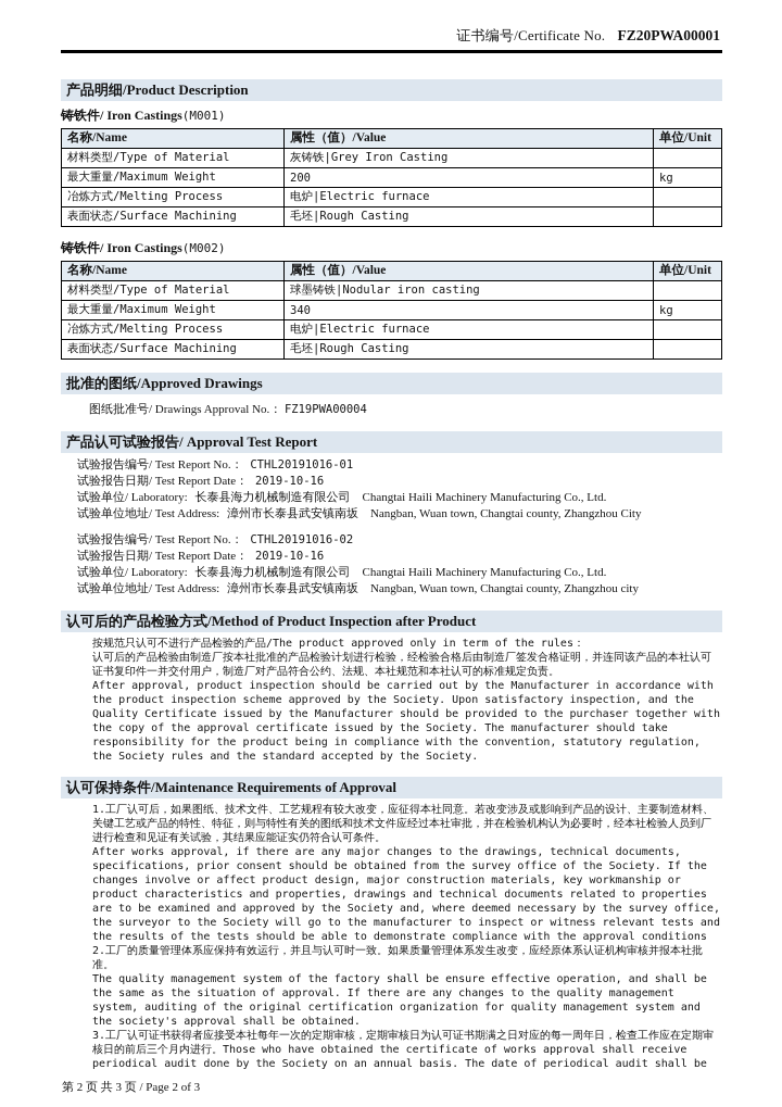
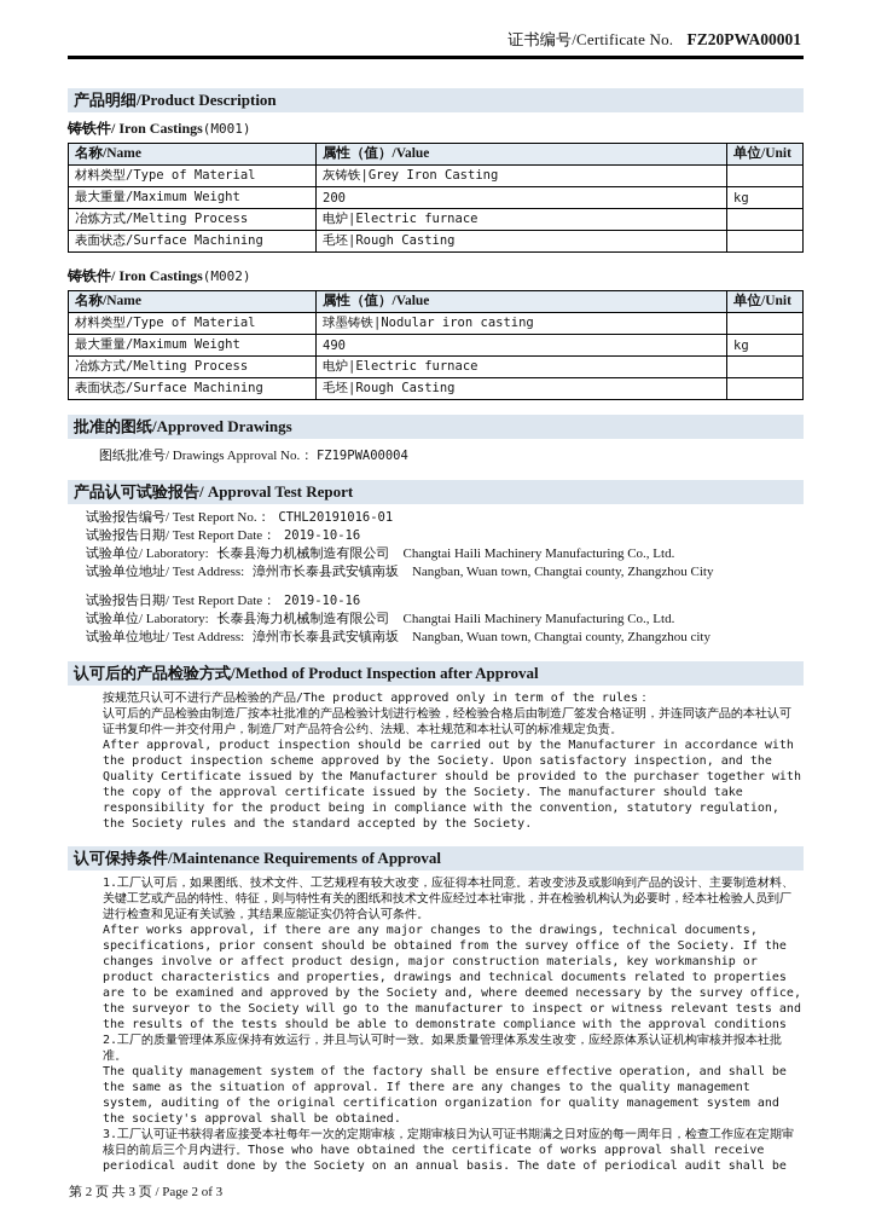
  证书编号/Certificate No. FZ20PWA00001
  产品明细/Product Description
  铸铁件/ Iron Castings(M001)
  名称/Name	属性（值）/Value	单位/Unit
  材料类型/Type of Material	灰铸铁|Grey Iron Casting
  最大重量/Maximum Weight	200	kg
  冶炼方式/Melting Process	电炉|Electric furnace
  表面状态/Surface Machining	毛坯|Rough Casting
  铸铁件/ Iron Castings(M002)
  名称/Name	属性（值）/Value	单位/Unit
  材料类型/Type of Material	球墨铸铁|Nodular iron casting
- 最大重量/Maximum Weight	340	kg
+ 最大重量/Maximum Weight	490	kg
  冶炼方式/Melting Process	电炉|Electric furnace
  表面状态/Surface Machining	毛坯|Rough Casting
  批准的图纸/Approved Drawings
  图纸批准号/ Drawings Approval No.： FZ19PWA00004
  产品认可试验报告/ Approval Test Report
  试验报告编号/ Test Report No.： CTHL20191016-01
  试验报告日期/ Test Report Date： 2019-10-16
  试验单位/ Laboratory: 长泰县海力机械制造有限公司 Changtai Haili Machinery Manufacturing Co., Ltd.
  试验单位地址/ Test Address: 漳州市长泰县武安镇南坂 Nangban, Wuan town, Changtai county, Zhangzhou City
- 试验报告编号/ Test Report No.： CTHL20191016-02
  试验报告日期/ Test Report Date： 2019-10-16
  试验单位/ Laboratory: 长泰县海力机械制造有限公司 Changtai Haili Machinery Manufacturing Co., Ltd.
  试验单位地址/ Test Address: 漳州市长泰县武安镇南坂 Nangban, Wuan town, Changtai county, Zhangzhou city
- 认可后的产品检验方式/Method of Product Inspection after Product
+ 认可后的产品检验方式/Method of Product Inspection after Approval
  按规范只认可不进行产品检验的产品/The product approved only in term of the rules：
  认可后的产品检验由制造厂按本社批准的产品检验计划进行检验，经检验合格后由制造厂签发合格证明，并连同该产品的本社认可证书复印件一并交付用户，制造厂对产品符合公约、法规、本社规范和本社认可的标准规定负责。
  After approval, product inspection should be carried out by the Manufacturer in accordance with the product inspection scheme approved by the Society. Upon satisfactory inspection, and the Quality Certificate issued by the Manufacturer should be provided to the purchaser together with the copy of the approval certificate issued by the Society. The manufacturer should take responsibility for the product being in compliance with the convention, statutory regulation, the Society rules and the standard accepted by the Society.
  认可保持条件/Maintenance Requirements of Approval
  1.工厂认可后，如果图纸、技术文件、工艺规程有较大改变，应征得本社同意。若改变涉及或影响到产品的设计、主要制造材料、关键工艺或产品的特性、特征，则与特性有关的图纸和技术文件应经过本社审批，并在检验机构认为必要时，经本社检验人员到厂进行检查和见证有关试验，其结果应能证实仍符合认可条件。
  After works approval, if there are any major changes to the drawings, technical documents, specifications, prior consent should be obtained from the survey office of the Society. If the changes involve or affect product design, major construction materials, key workmanship or product characteristics and properties, drawings and technical documents related to properties are to be examined and approved by the Society and, where deemed necessary by the survey office, the surveyor to the Society will go to the manufacturer to inspect or witness relevant tests and the results of the tests should be able to demonstrate compliance with the approval conditions
  2.工厂的质量管理体系应保持有效运行，并且与认可时一致。如果质量管理体系发生改变，应经原体系认证机构审核并报本社批准。
  The quality management system of the factory shall be ensure effective operation, and shall be the same as the situation of approval. If there are any changes to the quality management system, auditing of the original certification organization for quality management system and the society's approval shall be obtained.
  3.工厂认可证书获得者应接受本社每年一次的定期审核，定期审核日为认可证书期满之日对应的每一周年日，检查工作应在定期审核日的前后三个月内进行。Those who have obtained the certificate of works approval shall receive periodical audit done by the Society on an annual basis. The date of periodical audit shall be
  第 2 页 共 3 页 / Page 2 of 3
